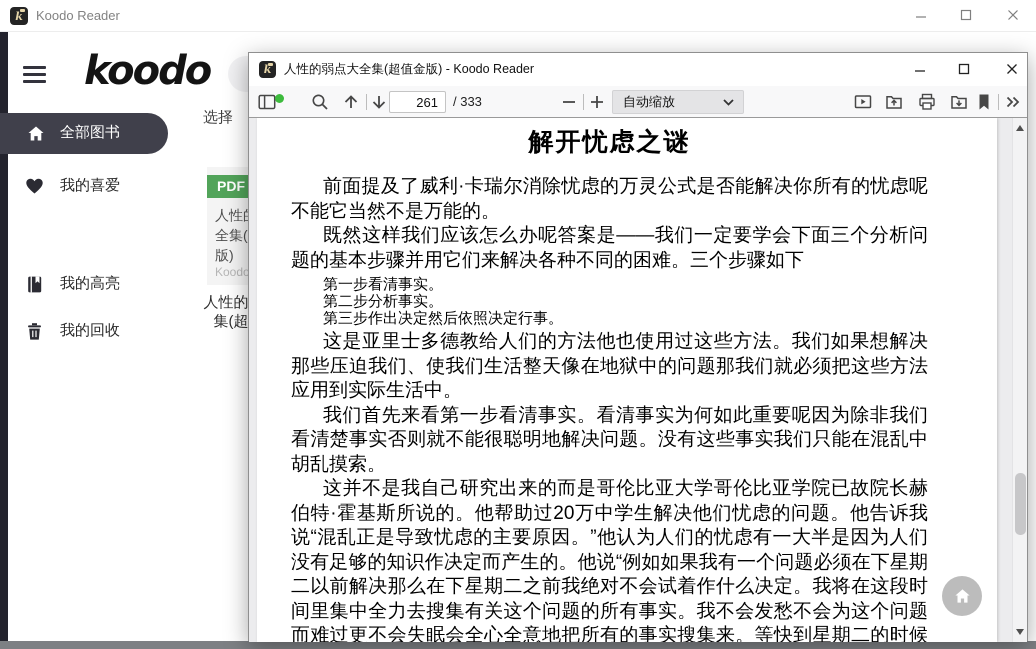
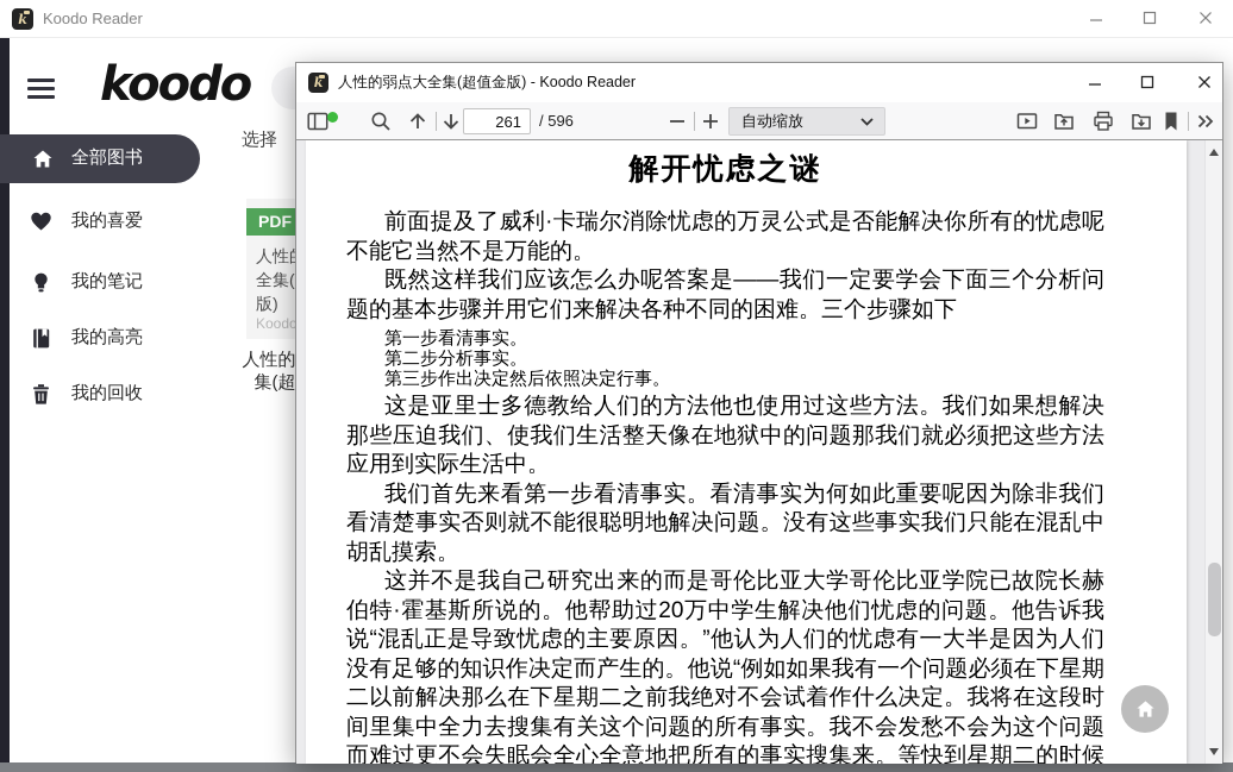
  k
  Koodo Reader
  koodo
  选择
  全部图书
  我的喜爱
+ 我的笔记
  我的高亮
  我的回收
  PDF
  Koodo
  k
  人性的弱点大全集(超值金版) - Koodo Reader
  261
- / 333
+ / 596
  自动缩放
  解开忧虑之谜
  前面提及了威利·卡瑞尔消除忧虑的万灵公式是否能解决你所有的忧虑呢不能它当然不是万能的。
  既然这样我们应该怎么办呢答案是——我们一定要学会下面三个分析问题的基本步骤并用它们来解决各种不同的困难。三个步骤如下
  第一步看清事实。
  第二步分析事实。
  第三步作出决定然后依照决定行事。
  这是亚里士多德教给人们的方法他也使用过这些方法。我们如果想解决那些压迫我们、使我们生活整天像在地狱中的问题那我们就必须把这些方法应用到实际生活中。
  我们首先来看第一步看清事实。看清事实为何如此重要呢因为除非我们看清楚事实否则就不能很聪明地解决问题。没有这些事实我们只能在混乱中胡乱摸索。
  这并不是我自己研究出来的而是哥伦比亚大学哥伦比亚学院已故院长赫伯特·霍基斯所说的。他帮助过20万中学生解决他们忧虑的问题。他告诉我说“混乱正是导致忧虑的主要原因。”他认为人们的忧虑有一大半是因为人们没有足够的知识作决定而产生的。他说“例如如果我有一个问题必须在下星期二以前解决那么在下星期二之前我绝对不会试着作什么决定。我将在这段时间里集中全力去搜集有关这个问题的所有事实。我不会发愁不会为这个问题而难过更不会失眠会全心全意地把所有的事实搜集来。等快到星期二的时候
